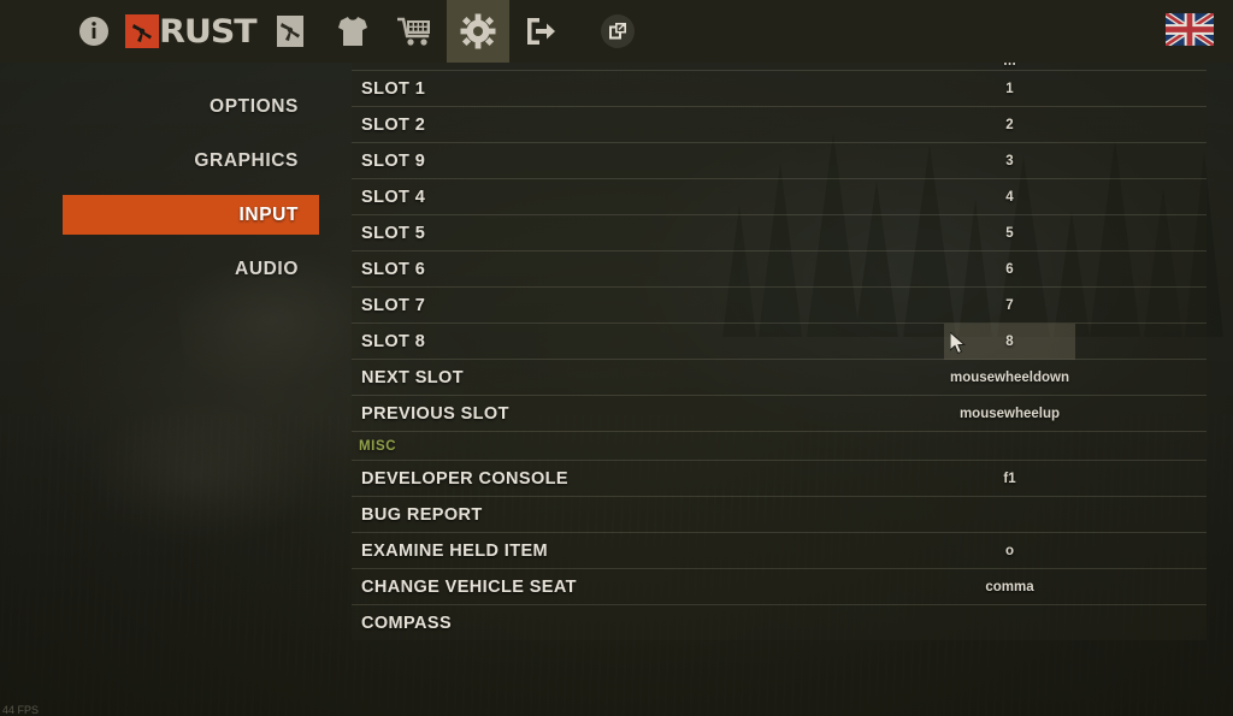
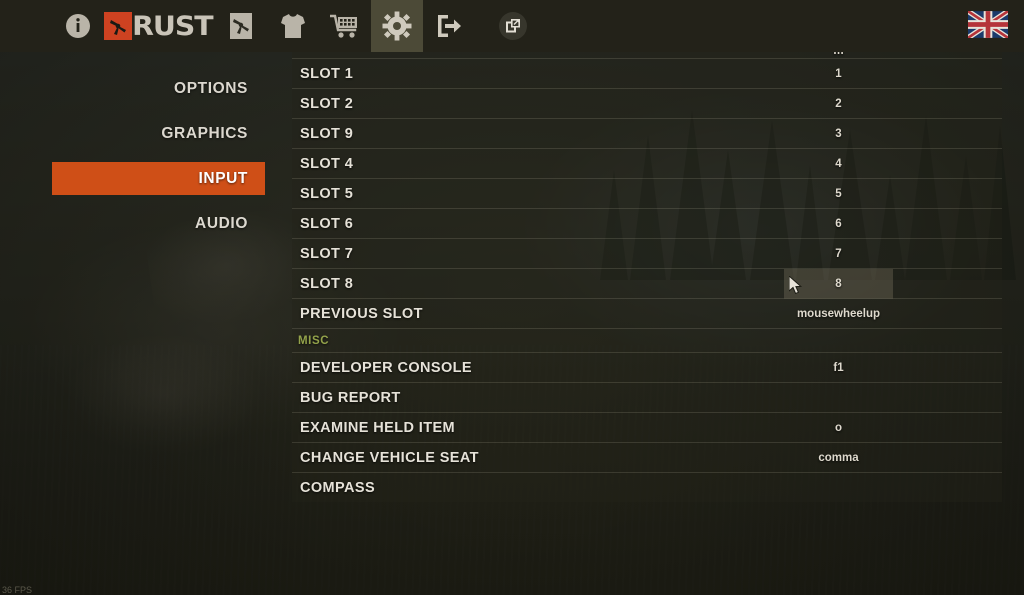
  RUST
  OPTIONS
  GRAPHICS
  INPUT
  AUDIO
  SLOT 1
  1
  SLOT 2
  2
  SLOT 9
  3
  SLOT 4
  4
  SLOT 5
  5
  SLOT 6
  6
  SLOT 7
  7
  SLOT 8
  8
- NEXT SLOT
- mousewheeldown
  PREVIOUS SLOT
  mousewheelup
  MISC
  DEVELOPER CONSOLE
  f1
  BUG REPORT
  EXAMINE HELD ITEM
  o
  CHANGE VEHICLE SEAT
  comma
  COMPASS
- 44 FPS
+ 36 FPS
